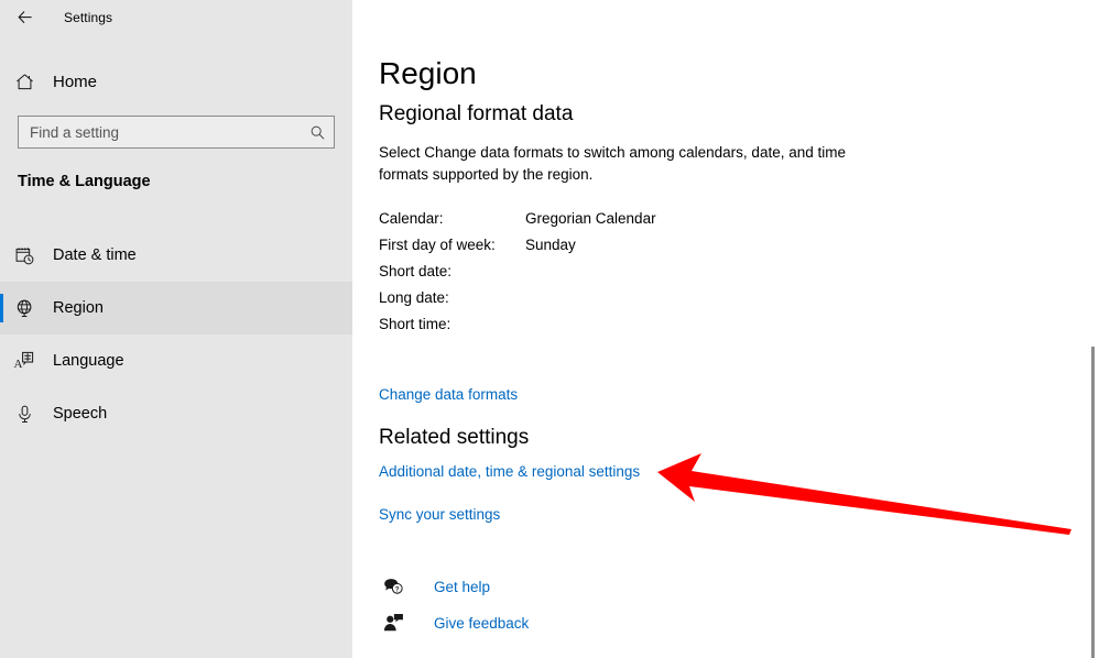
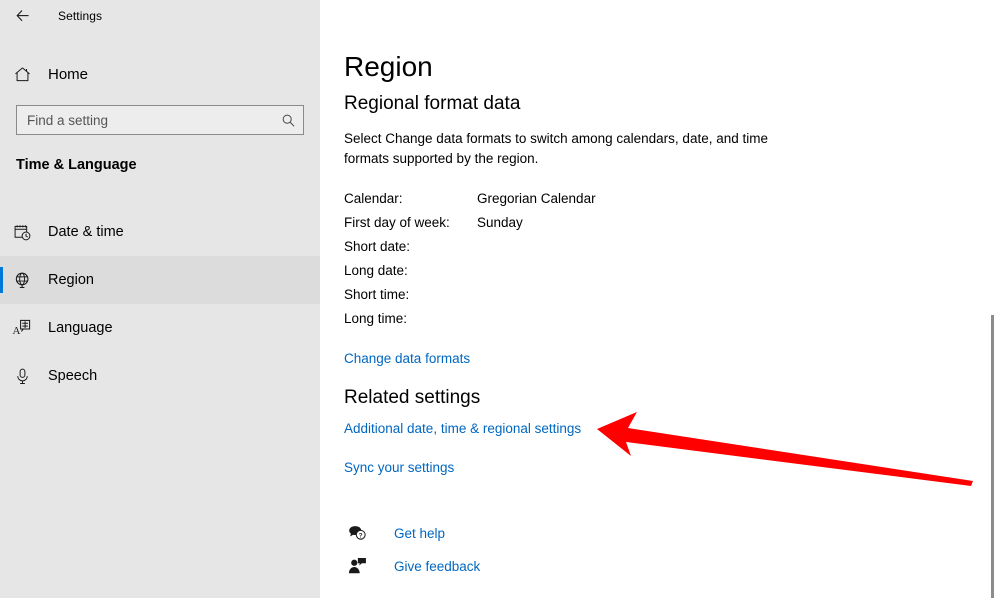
  Settings
  Home
  Find a setting
  Time & Language
  Date & time
  Region
  A
  Language
  Speech
  Region
  Regional format data
  Select Change data formats to switch among calendars, date, and time formats supported by the region.
  Calendar:	Gregorian Calendar
  First day of week:	Sunday
  Short date:
  Long date:
  Short time:
+ Long time:
  Change data formats
  Related settings
  Additional date, time & regional settings
  Sync your settings
  Get help
  Give feedback
